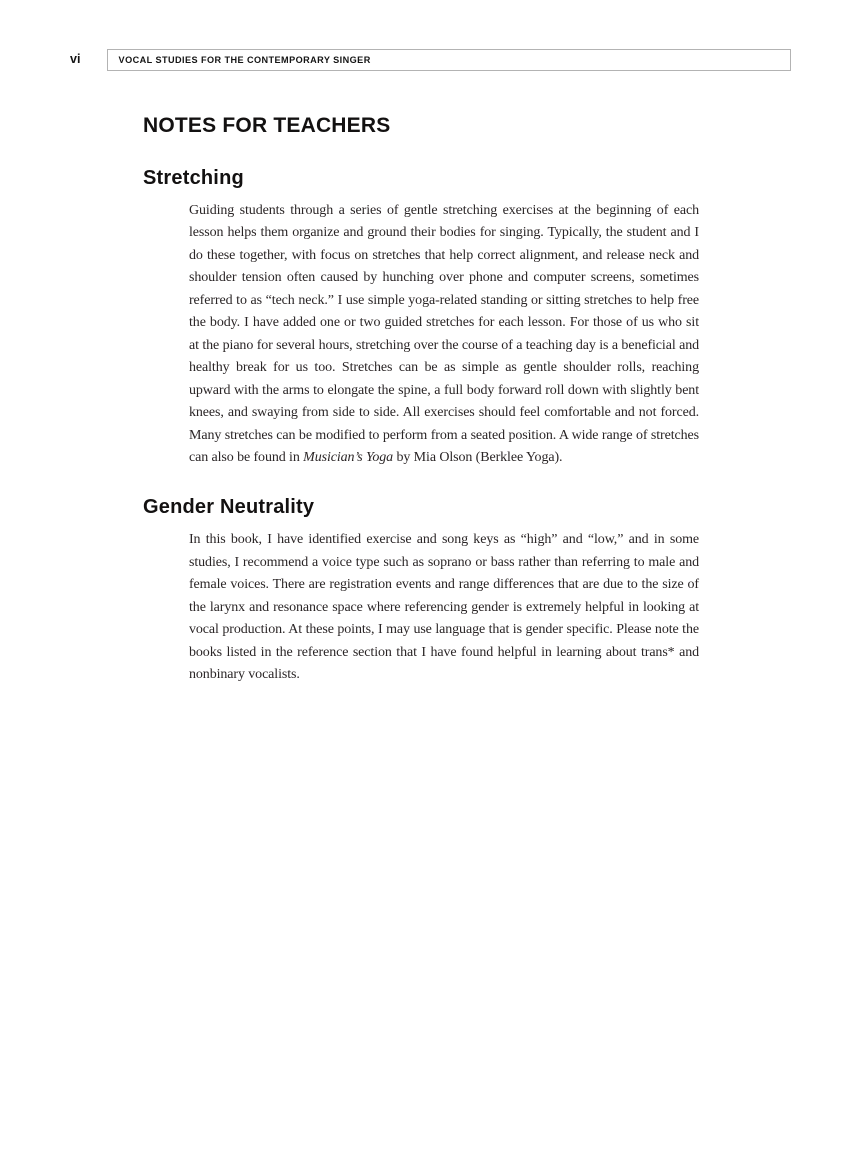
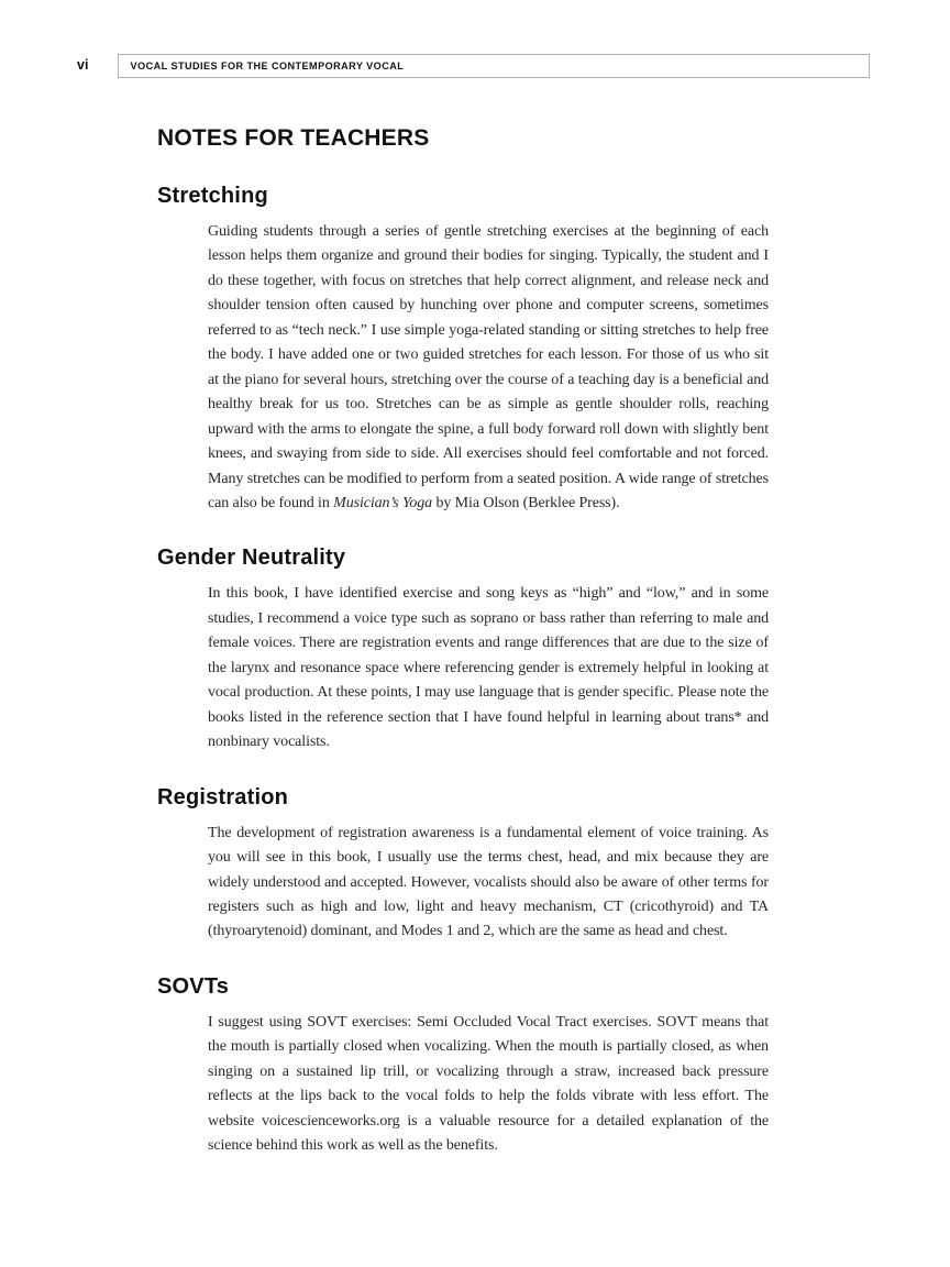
  vi
- VOCAL STUDIES FOR THE CONTEMPORARY SINGER
+ VOCAL STUDIES FOR THE CONTEMPORARY VOCAL
  NOTES FOR TEACHERS
  Stretching
- Guiding students through a series of gentle stretching exercises at the beginning of each lesson helps them organize and ground their bodies for singing. Typically, the student and I do these together, with focus on stretches that help correct alignment, and release neck and shoulder tension often caused by hunching over phone and computer screens, sometimes referred to as “tech neck.” I use simple yoga-related standing or sitting stretches to help free the body. I have added one or two guided stretches for each lesson. For those of us who sit at the piano for several hours, stretching over the course of a teaching day is a beneficial and healthy break for us too. Stretches can be as simple as gentle shoulder rolls, reaching upward with the arms to elongate the spine, a full body forward roll down with slightly bent knees, and swaying from side to side. All exercises should feel comfortable and not forced. Many stretches can be modified to perform from a seated position. A wide range of stretches can also be found in Musician’s Yoga by Mia Olson (Berklee Yoga).
+ Guiding students through a series of gentle stretching exercises at the beginning of each lesson helps them organize and ground their bodies for singing. Typically, the student and I do these together, with focus on stretches that help correct alignment, and release neck and shoulder tension often caused by hunching over phone and computer screens, sometimes referred to as “tech neck.” I use simple yoga-related standing or sitting stretches to help free the body. I have added one or two guided stretches for each lesson. For those of us who sit at the piano for several hours, stretching over the course of a teaching day is a beneficial and healthy break for us too. Stretches can be as simple as gentle shoulder rolls, reaching upward with the arms to elongate the spine, a full body forward roll down with slightly bent knees, and swaying from side to side. All exercises should feel comfortable and not forced. Many stretches can be modified to perform from a seated position. A wide range of stretches can also be found in Musician’s Yoga by Mia Olson (Berklee Press).
  Gender Neutrality
  In this book, I have identified exercise and song keys as “high” and “low,” and in some studies, I recommend a voice type such as soprano or bass rather than referring to male and female voices. There are registration events and range differences that are due to the size of the larynx and resonance space where referencing gender is extremely helpful in looking at vocal production. At these points, I may use language that is gender specific. Please note the books listed in the reference section that I have found helpful in learning about trans* and nonbinary vocalists.
+ Registration
+ The development of registration awareness is a fundamental element of voice training. As you will see in this book, I usually use the terms chest, head, and mix because they are widely understood and accepted. However, vocalists should also be aware of other terms for registers such as high and low, light and heavy mechanism, CT (cricothyroid) and TA (thyroarytenoid) dominant, and Modes 1 and 2, which are the same as head and chest.
+ SOVTs
+ I suggest using SOVT exercises: Semi Occluded Vocal Tract exercises. SOVT means that the mouth is partially closed when vocalizing. When the mouth is partially closed, as when singing on a sustained lip trill, or vocalizing through a straw, increased back pressure reflects at the lips back to the vocal folds to help the folds vibrate with less effort. The website voicescienceworks.org is a valuable resource for a detailed explanation of the science behind this work as well as the benefits.
